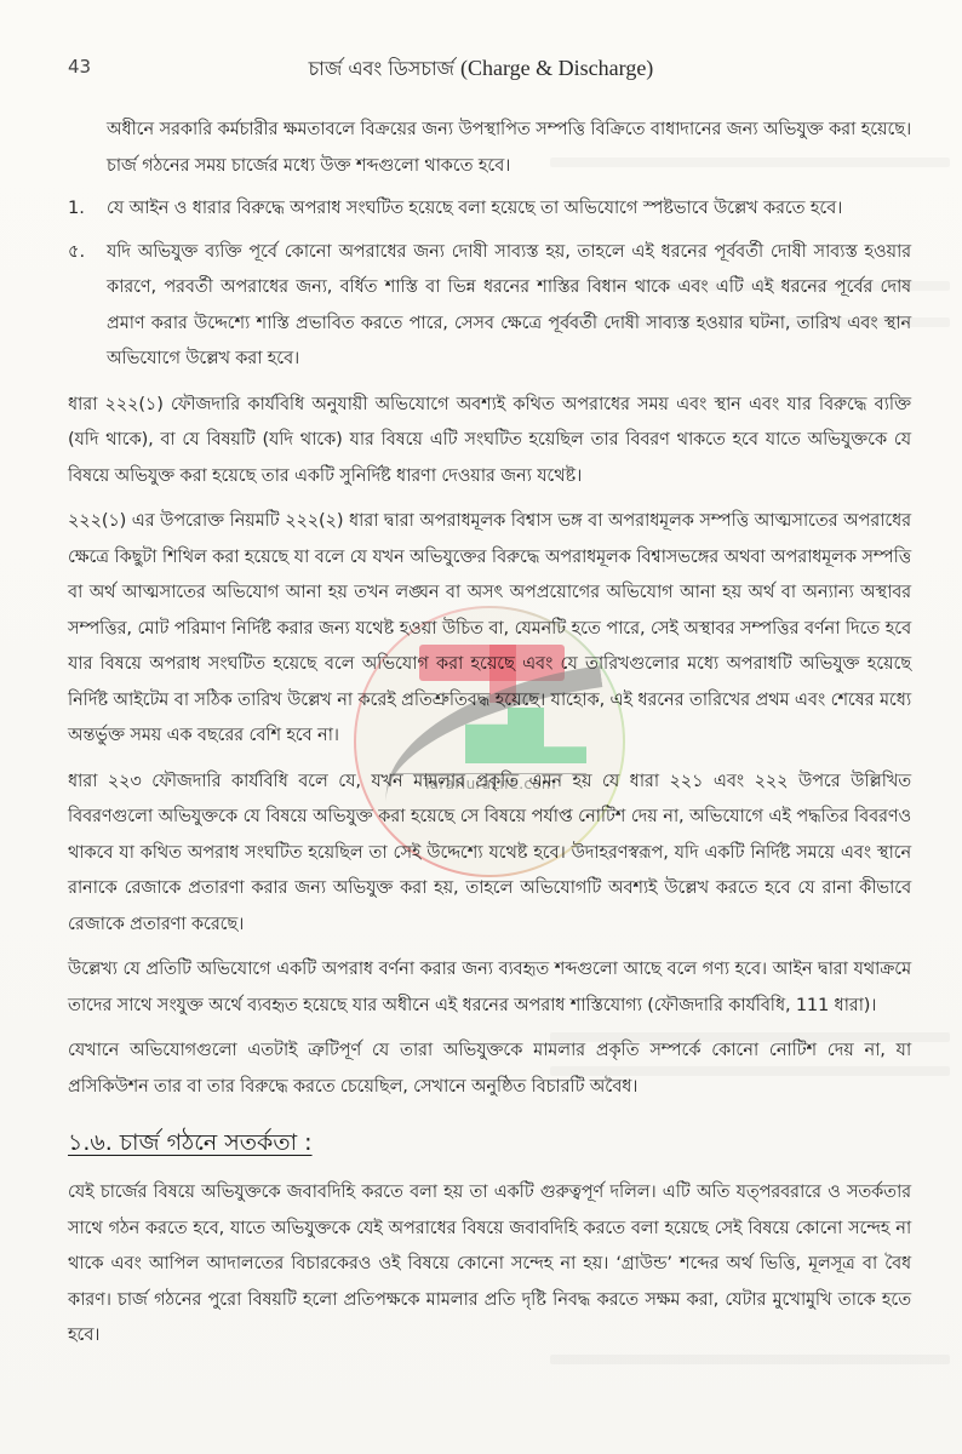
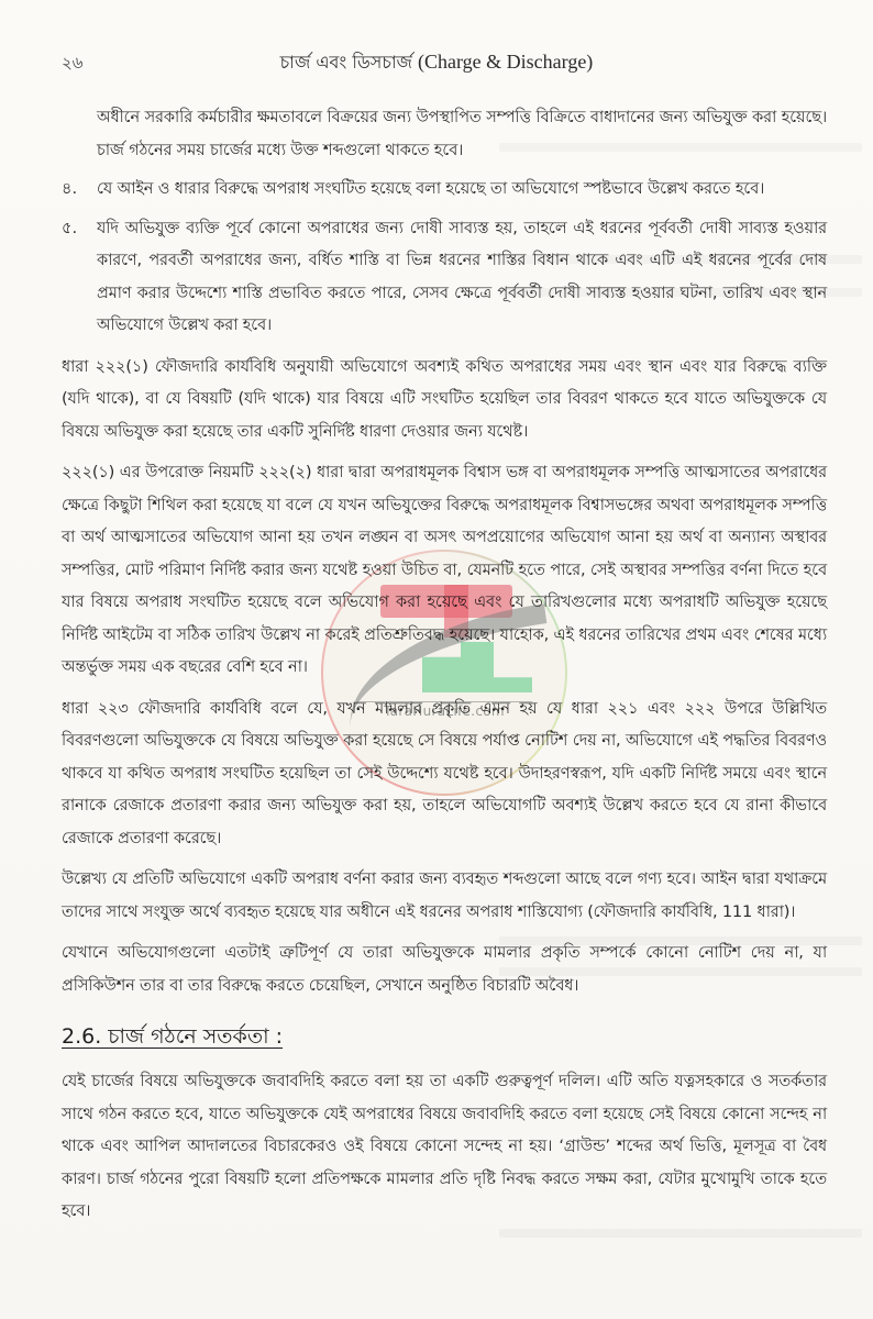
- 43
+ ২৬
  চার্জ এবং ডিসচার্জ (Charge & Discharge)
  অধীনে সরকারি কর্মচারীর ক্ষমতাবলে বিক্রয়ের জন্য উপস্থাপিত সম্পত্তি বিক্রিতে বাধাদানের জন্য অভিযুক্ত করা হয়েছে। চার্জ গঠনের সময় চার্জের মধ্যে উক্ত শব্দগুলো থাকতে হবে।
- 1.
+ ৪.
  যে আইন ও ধারার বিরুদ্ধে অপরাধ সংঘটিত হয়েছে বলা হয়েছে তা অভিযোগে স্পষ্টভাবে উল্লেখ করতে হবে।
  ৫.
  যদি অভিযুক্ত ব্যক্তি পূর্বে কোনো অপরাধের জন্য দোষী সাব্যস্ত হয়, তাহলে এই ধরনের পূর্ববর্তী দোষী সাব্যস্ত হওয়ার কারণে, পরবর্তী অপরাধের জন্য, বর্ধিত শাস্তি বা ভিন্ন ধরনের শাস্তির বিধান থাকে এবং এটি এই ধরনের পূর্বের দোষ প্রমাণ করার উদ্দেশ্যে শাস্তি প্রভাবিত করতে পারে, সেসব ক্ষেত্রে পূর্ববর্তী দোষী সাব্যস্ত হওয়ার ঘটনা, তারিখ এবং স্থান অভিযোগে উল্লেখ করা হবে।
  ধারা ২২২(১) ফৌজদারি কার্যবিধি অনুযায়ী অভিযোগে অবশ্যই কথিত অপরাধের সময় এবং স্থান এবং যার বিরুদ্ধে ব্যক্তি (যদি থাকে), বা যে বিষয়টি (যদি থাকে) যার বিষয়ে এটি সংঘটিত হয়েছিল তার বিবরণ থাকতে হবে যাতে অভিযুক্তকে যে বিষয়ে অভিযুক্ত করা হয়েছে তার একটি সুনির্দিষ্ট ধারণা দেওয়ার জন্য যথেষ্ট।
  ২২২(১) এর উপরোক্ত নিয়মটি ২২২(২) ধারা দ্বারা অপরাধমূলক বিশ্বাস ভঙ্গ বা অপরাধমূলক সম্পত্তি আত্মসাতের অপরাধের ক্ষেত্রে কিছুটা শিথিল করা হয়েছে যা বলে যে যখন অভিযুক্তের বিরুদ্ধে অপরাধমূলক বিশ্বাসভঙ্গের অথবা অপরাধমূলক সম্পত্তি বা অর্থ আত্মসাতের অভিযোগ আনা হয় তখন লঙ্ঘন বা অসৎ অপপ্রয়োগের অভিযোগ আনা হয় অর্থ বা অন্যান্য অস্থাবর সম্পত্তির, মোট পরিমাণ নির্দিষ্ট করার জন্য যথেষ্ট হ হতে পারে, সেই অস্থাবর সম্পত্তির বর্ণনা দিতে হবে যার বিষয়ে অপরাধ সংঘটিত হয়েছে বলে অরিখগুলোর মধ্যে অপরাধটি অভিযুক্ত হয়েছে নির্দিষ্ট আইটেম বা সঠিক তারিখ উল্লেখ নাই ধরনের তারিখের প্রথম এবং শেষের মধ্যে অন্তর্ভুক্ত সময় এক বছরের বেশি হবে না।
  ধারা ২২৩ ফৌজদারি কার্যবিধি বলে যে, ধারা ২২১ এবং ২২২ উপরে উল্লিখিত বিবরণগুলো অভিযুক্তকে যে বিষয়ে অভিযুক্তটিশ দেয় না, অভিযোগে এই পদ্ধতির বিবরণও থাকবে যা কথিত অপরাধ সংঘটিত হয়েছিল তা সে উদাহরণস্বরূপ, যদি একটি নির্দিষ্ট সময়ে এবং স্থানে রানাকে রেজাকে প্রতারণা করার জন্য অভিযুক্ত করা হয়, তাহলে অভিযোগটি অবশ্যই উল্লেখ করতে হবে যে রানা কীভাবে রেজাকে প্রতারণা করেছে।
  উল্লেখ্য যে প্রতিটি অভিযোগে একটি অপরাধ বর্ণনা করার জন্য ব্যবহৃত শব্দগুলো আছে বলে গণ্য হবে। আইন দ্বারা যথাক্রমে তাদের সাথে সংযুক্ত অর্থে ব্যবহৃত হয়েছে যার অধীনে এই ধরনের অপরাধ শাস্তিযোগ্য (ফৌজদারি কার্যবিধি, 111 ধারা)।
  যেখানে অভিযোগগুলো এতটাই ত্রুটিপূর্ণ যে তারা অভিযুক্তকে মামলার প্রকৃতি সম্পর্কে কোনো নোটিশ দেয় না, যা প্রসিকিউশন তার বা তার বিরুদ্ধে করতে চেয়েছিল, সেখানে অনুষ্ঠিত বিচারটি অবৈধ।
- ১.৬. চার্জ গঠনে সতর্কতা :
+ 2.6. চার্জ গঠনে সতর্কতা :
- যেই চার্জের বিষয়ে অভিযুক্তকে জবাবদিহি করতে বলা হয় তা একটি গুরুত্বপূর্ণ দলিল। এটি অতি যত্পরবরারে ও সতর্কতার সাথে গঠন করতে হবে, যাতে অভিযুক্তকে যেই অপরাধের বিষয়ে জবাবদিহি করতে বলা হয়েছে সেই বিষয়ে কোনো সন্দেহ না থাকে এবং আপিল আদালতের বিচারকেরও ওই বিষয়ে কোনো সন্দেহ না হয়। ‘গ্রাউন্ড’ শব্দের অর্থ ভিত্তি, মূলসূত্র বা বৈধ কারণ। চার্জ গঠনের পুরো বিষয়টি হলো প্রতিপক্ষকে মামলার প্রতি দৃষ্টি নিবদ্ধ করতে সক্ষম করা, যেটার মুখোমুখি তাকে হতে হবে।
+ যেই চার্জের বিষয়ে অভিযুক্তকে জবাবদিহি করতে বলা হয় তা একটি গুরুত্বপূর্ণ দলিল। এটি অতি যত্নসহকারে ও সতর্কতার সাথে গঠন করতে হবে, যাতে অভিযুক্তকে যেই অপরাধের বিষয়ে জবাবদিহি করতে বলা হয়েছে সেই বিষয়ে কোনো সন্দেহ না থাকে এবং আপিল আদালতের বিচারকেরও ওই বিষয়ে কোনো সন্দেহ না হয়। ‘গ্রাউন্ড’ শব্দের অর্থ ভিত্তি, মূলসূত্র বা বৈধ কারণ। চার্জ গঠনের পুরো বিষয়টি হলো প্রতিপক্ষকে মামলার প্রতি দৃষ্টি নিবদ্ধ করতে সক্ষম করা, যেটার মুখোমুখি তাকে হতে হবে।
  TaraHuraLife.com
